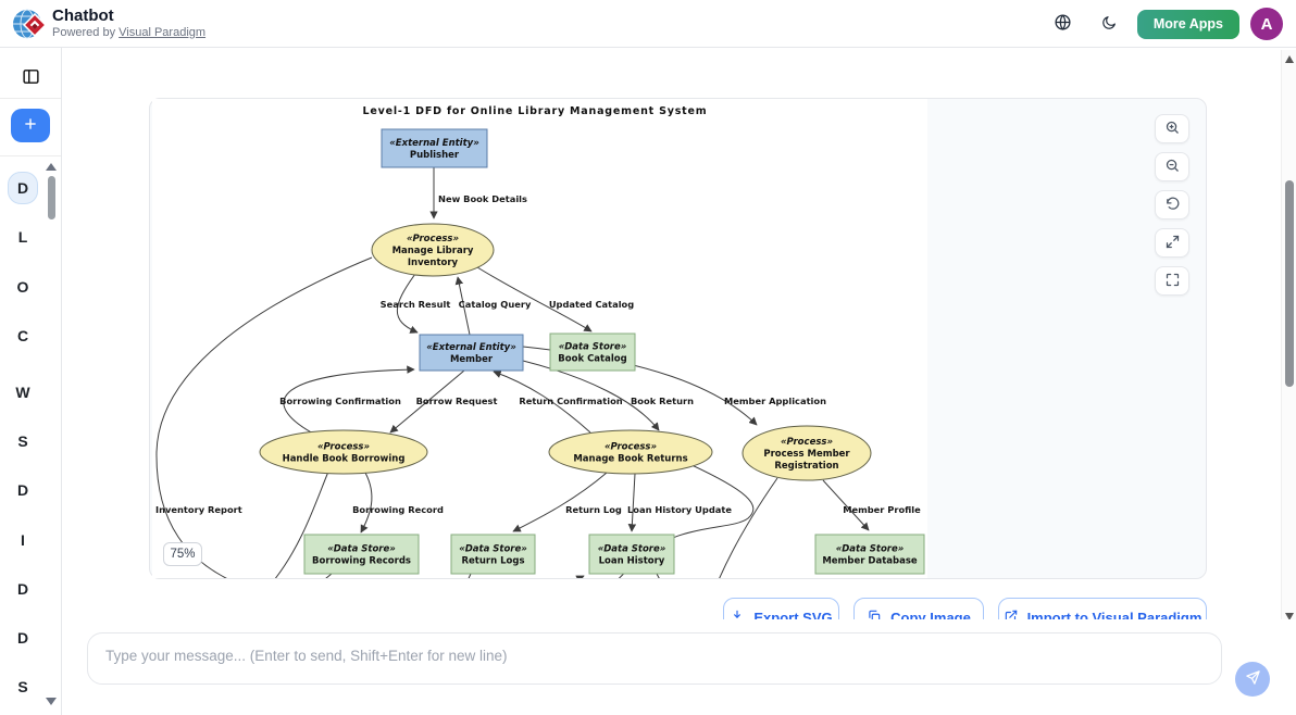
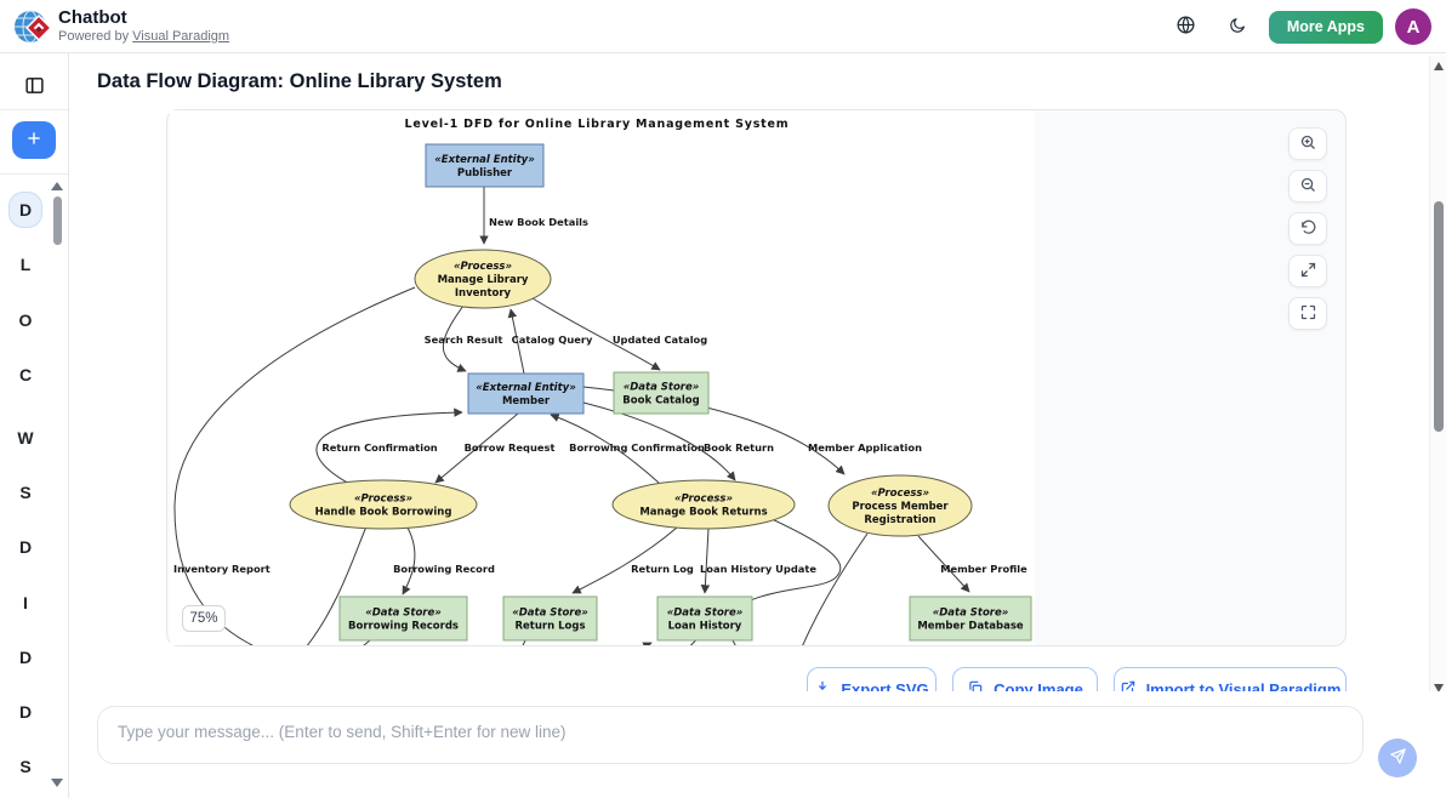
  Chatbot
  Powered by Visual Paradigm
  More Apps
  A
  D
  L
  O
  C
  W
  S
  D
  I
  D
  D
  S
+ Data Flow Diagram: Online Library System
  Level-1 DFD for Online Library Management System
  New Book Details
  Search Result
  Catalog Query
  Updated Catalog
  Inventory Report
- Borrowing Confirmation
+ Return Confirmation
  Borrow Request
- Return Confirmation
+ Borrowing Confirmation
  Book Return
  Member Application
  Borrowing Record
  Return Log
  Loan History Update
  Member Profile
  «External Entity»
  Publisher
  «Process»
  Manage Library
  Inventory
  «External Entity»
  Member
  «Data Store»
  Book Catalog
  «Process»
  Handle Book Borrowing
  «Process»
  Manage Book Returns
  «Process»
  Process Member
  Registration
  «Data Store»
  Borrowing Records
  «Data Store»
  Return Logs
  «Data Store»
  Loan History
  «Data Store»
  Member Database
  75%
  Export SVG
  Copy Image
  Import to Visual Paradigm
  Type your message... (Enter to send, Shift+Enter for new line)
